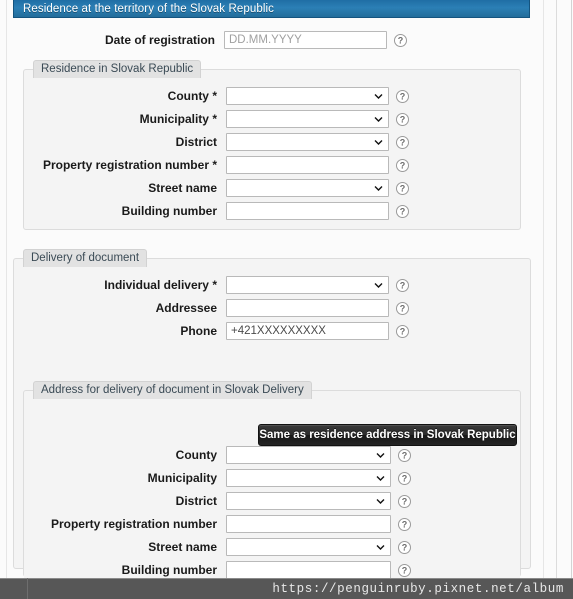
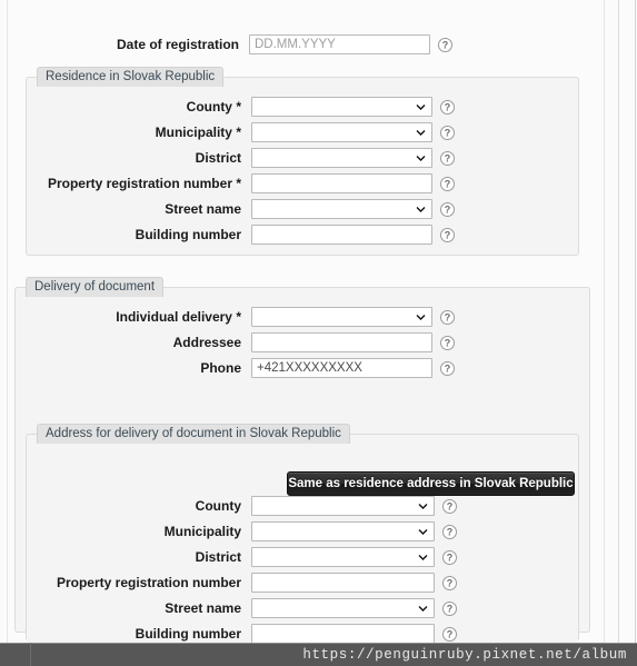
- Residence at the territory of the Slovak Republic
  Date of registration
  DD.MM.YYYY
  ?
  Residence in Slovak Republic
  County *
  ?
  Municipality *
  ?
  District
  ?
  Property registration number *
  ?
  Street name
  ?
  Building number
  ?
  Delivery of document
  Individual delivery *
  ?
  Addressee
  ?
  Phone
  +421XXXXXXXXX
  ?
- Address for delivery of document in Slovak Delivery
+ Address for delivery of document in Slovak Republic
  Same as residence address in Slovak Republic
  County
  ?
  Municipality
  ?
  District
  ?
  Property registration number
  ?
  Street name
  ?
  Building number
  ?
  https://penguinruby.pixnet.net/album
